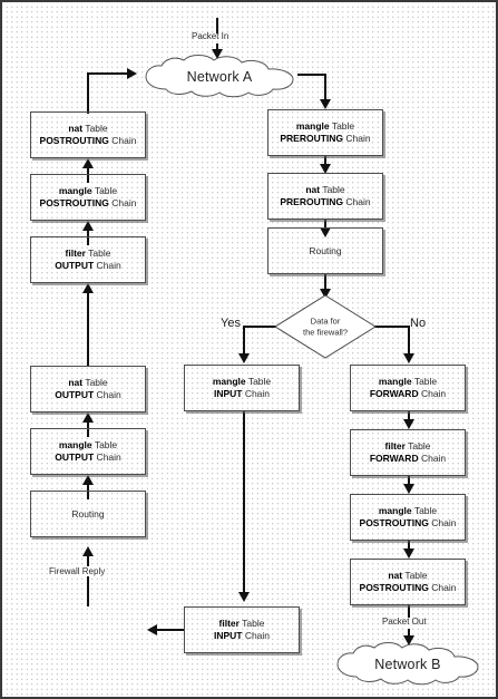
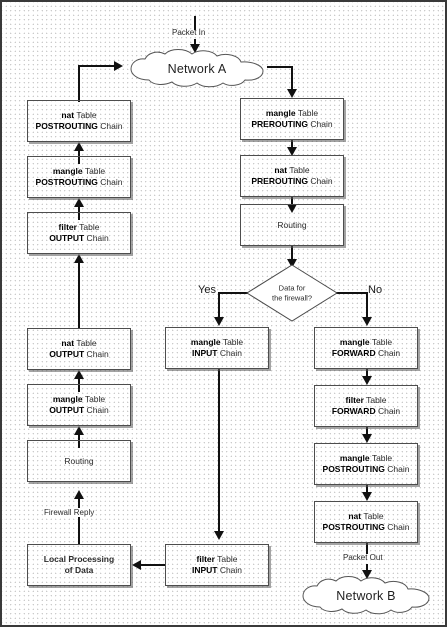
  Packet In
  Network A
  nat Table
  POSTROUTING Chain
  mangle Table
  POSTROUTING Chain
  filter Table
  OUTPUT Chain
  nat Table
  OUTPUT Chain
  mangle Table
  OUTPUT Chain
  Routing
  Firewall Reply
+ Local Processing
+ of Data
  mangle Table
  PREROUTING Chain
  nat Table
  PREROUTING Chain
  Routing
  Data for
  the firewall?
  Yes
  No
  mangle Table
  INPUT Chain
  filter Table
  INPUT Chain
  mangle Table
  FORWARD Chain
  filter Table
  FORWARD Chain
  mangle Table
  POSTROUTING Chain
  nat Table
  POSTROUTING Chain
  Packet Out
  Network B
